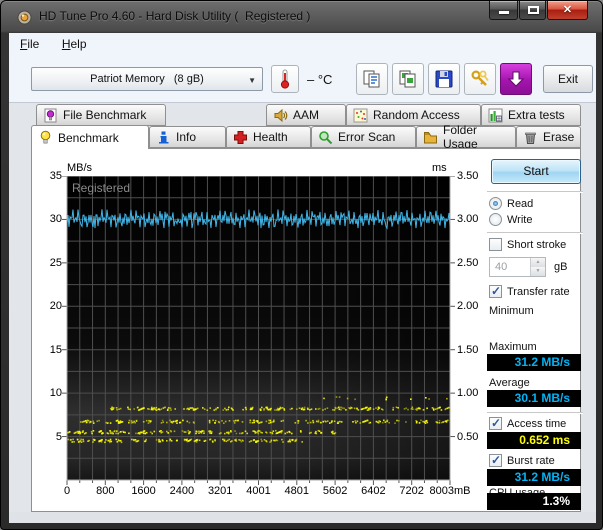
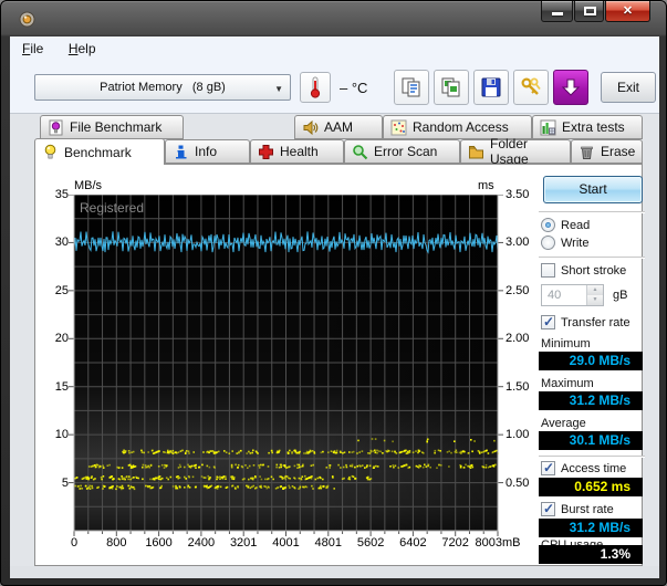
- HD Tune Pro 4.60 - Hard Disk Utility ( Registered )
  ✕
  File Help
  Patriot Memory (8 gB)
  ▼
  – °C
  Exit
  File Benchmark
  AAM
  Random Access
  Extra tests
  Benchmark
  Info
  Health
  Error Scan
  Folder Usage
  Erase
  MB/s
  ms
  Registered
  Start
  Read
  Write
  Short stroke
  40
  gB
  Transfer rate
  Minimum
+ 29.0 MB/s
  Maximum
  31.2 MB/s
  Average
  30.1 MB/s
  Access time
  0.652 ms
  Burst rate
  31.2 MB/s
  1.3%
  35
  30
  25
  20
  15
  10
  5
  3.50
  3.00
  2.50
  2.00
  1.50
  1.00
  0.50
  0
  800
  1600
  2400
  3201
  4001
  4801
  5602
  6402
  7202
  8003mB
